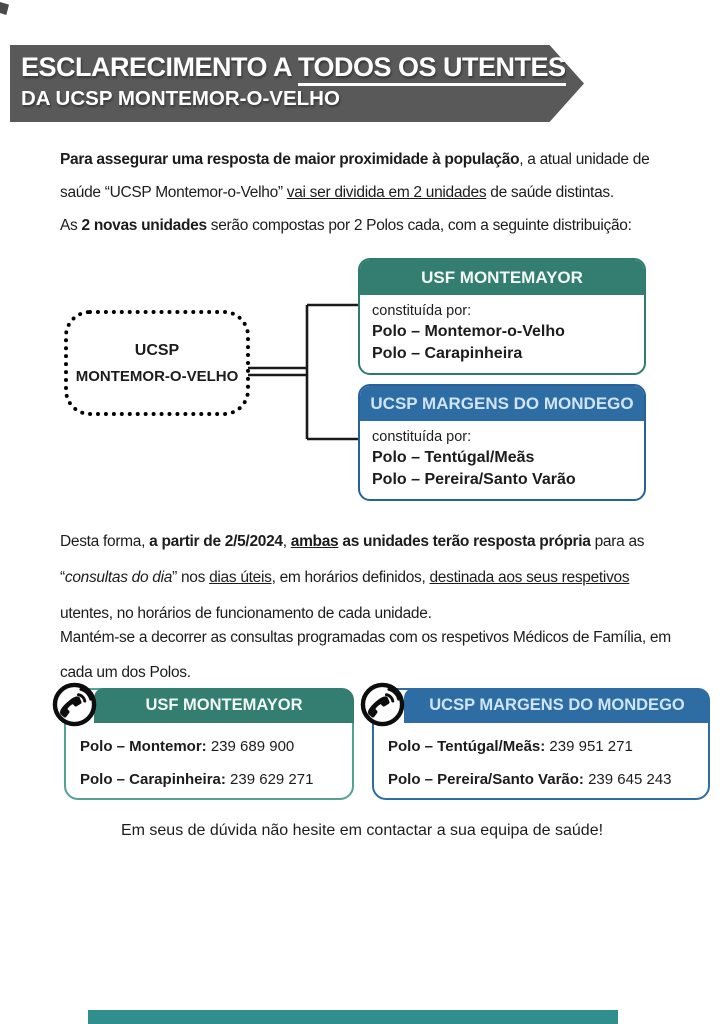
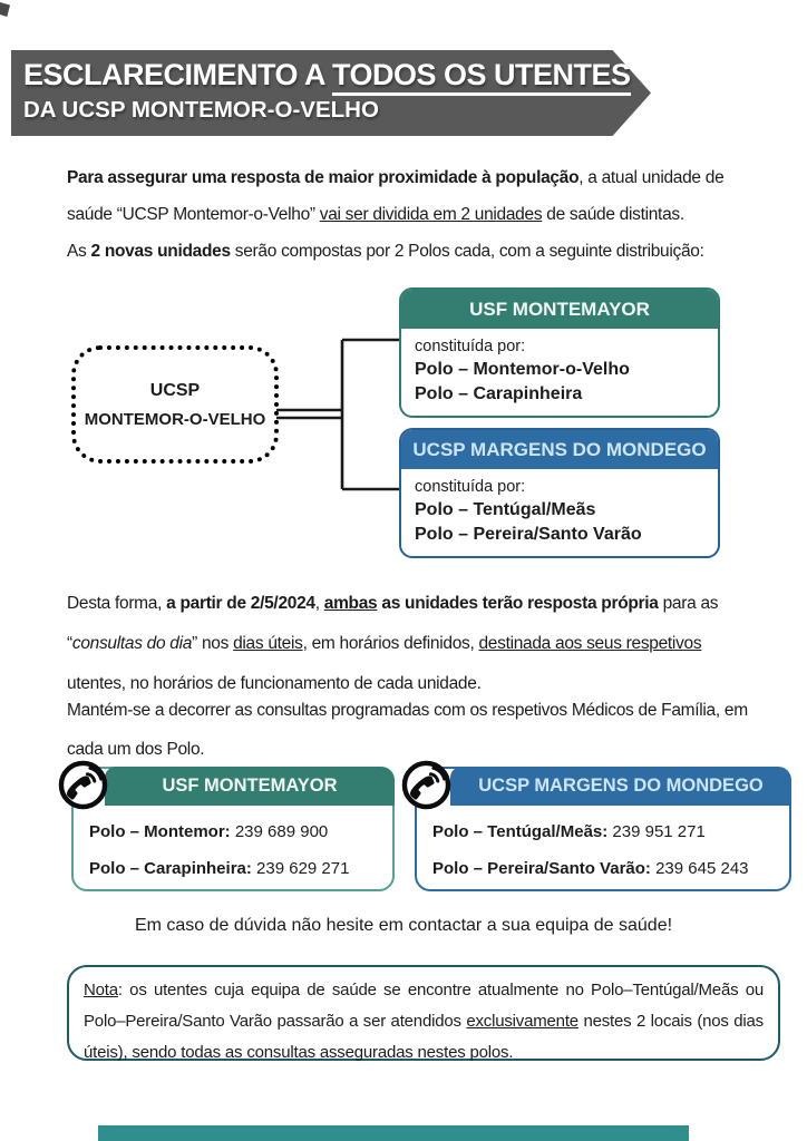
  ESCLARECIMENTO A TODOS OS UTENTES
  DA UCSP MONTEMOR-O-VELHO
  Para assegurar uma resposta de maior proximidade à população, a atual unidade de saúde “UCSP Montemor-o-Velho” vai ser dividida em 2 unidades de saúde distintas.
  As 2 novas unidades serão compostas por 2 Polos cada, com a seguinte distribuição:
  UCSP
  MONTEMOR-O-VELHO
  USF MONTEMAYOR
  constituída por:
  Polo – Montemor-o-Velho
  Polo – Carapinheira
  UCSP MARGENS DO MONDEGO
  constituída por:
  Polo – Tentúgal/Meãs
  Polo – Pereira/Santo Varão
  Desta forma, a partir de 2/5/2024, ambas as unidades terão resposta própria para as “consultas do dia” nos dias úteis, em horários definidos, destinada aos seus respetivos utentes, no horários de funcionamento de cada unidade.
- Mantém-se a decorrer as consultas programadas com os respetivos Médicos de Família, em cada um dos Polos.
+ Mantém-se a decorrer as consultas programadas com os respetivos Médicos de Família, em cada um dos Polo.
  USF MONTEMAYOR
  Polo – Montemor: 239 689 900
  Polo – Carapinheira: 239 629 271
  UCSP MARGENS DO MONDEGO
  Polo – Tentúgal/Meãs: 239 951 271
  Polo – Pereira/Santo Varão: 239 645 243
- Em seus de dúvida não hesite em contactar a sua equipa de saúde!
+ Em caso de dúvida não hesite em contactar a sua equipa de saúde!
+ Nota: os utentes cuja equipa de saúde se encontre atualmente no Polo–Tentúgal/Meãs ou Polo–Pereira/Santo Varão passarão a ser atendidos exclusivamente nestes 2 locais (nos dias úteis), sendo todas as consultas asseguradas nestes polos.
